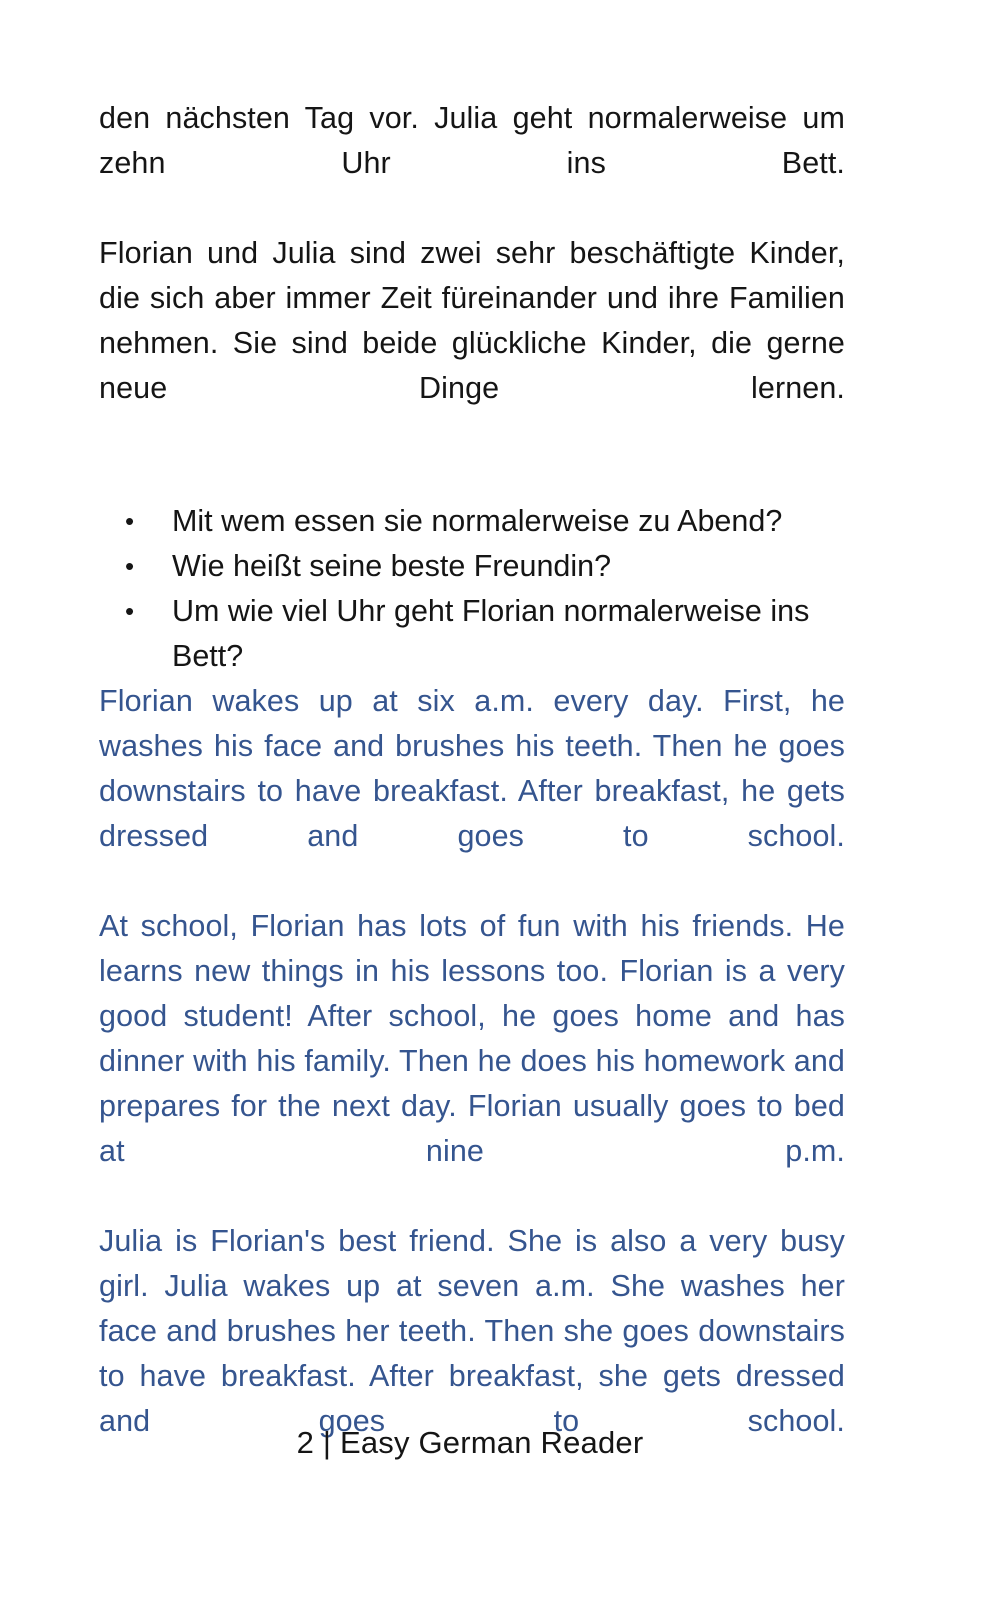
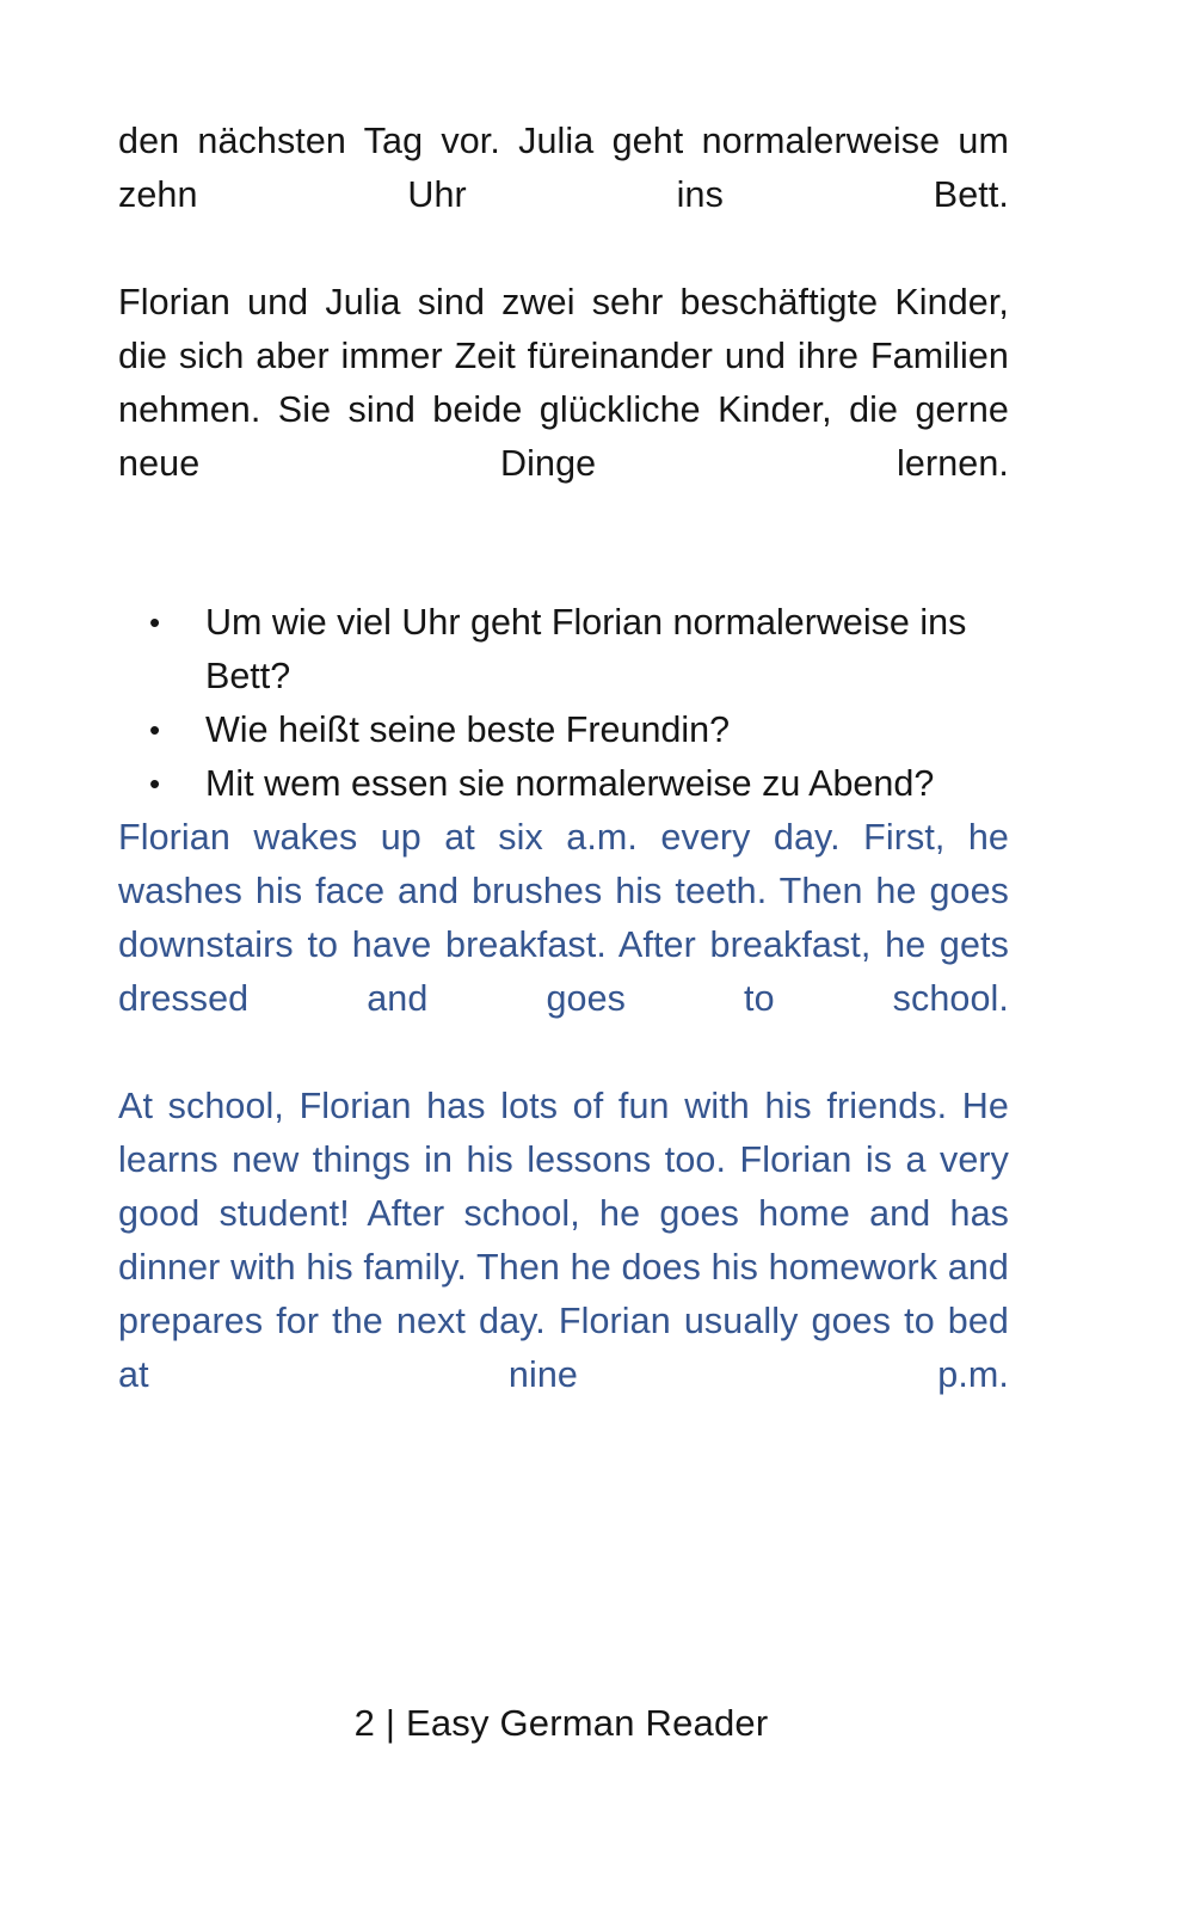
  den nächsten Tag vor. Julia geht normalerweise um zehn Uhr ins Bett.
  Florian und Julia sind zwei sehr beschäftigte Kinder, die sich aber immer Zeit füreinander und ihre Familien nehmen. Sie sind beide glückliche Kinder, die gerne neue Dinge lernen.
  •
- Mit wem essen sie normalerweise zu Abend?
+ Um wie viel Uhr geht Florian normalerweise ins Bett?
  •
  Wie heißt seine beste Freundin?
  •
- Um wie viel Uhr geht Florian normalerweise ins Bett?
+ Mit wem essen sie normalerweise zu Abend?
  Florian wakes up at six a.m. every day. First, he washes his face and brushes his teeth. Then he goes downstairs to have breakfast. After breakfast, he gets dressed and goes to school.
  At school, Florian has lots of fun with his friends. He learns new things in his lessons too. Florian is a very good student! After school, he goes home and has dinner with his family. Then he does his homework and prepares for the next day. Florian usually goes to bed at nine p.m.
- Julia is Florian's best friend. She is also a very busy girl. Julia wakes up at seven a.m. She washes her face and brushes her teeth. Then she goes downstairs to have breakfast. After breakfast, she gets dressed and goes to school.
  2 | Easy German Reader
